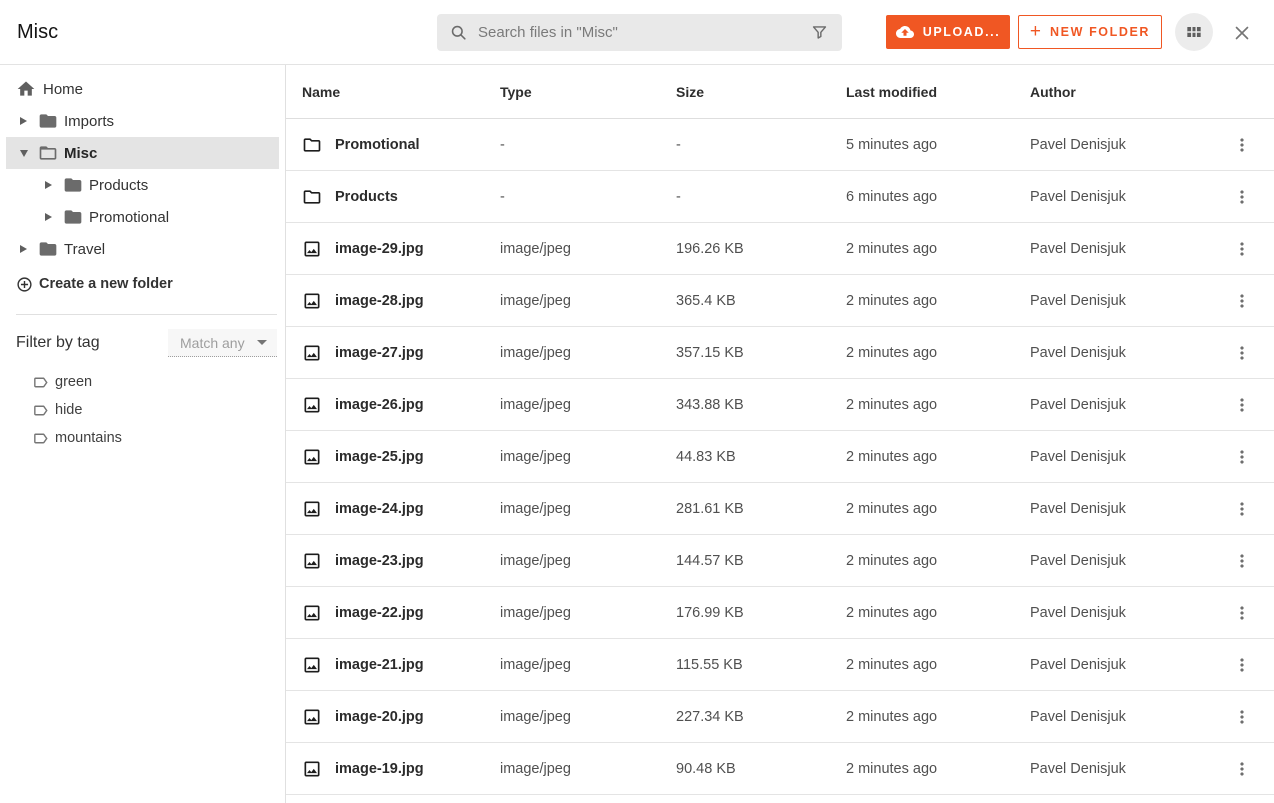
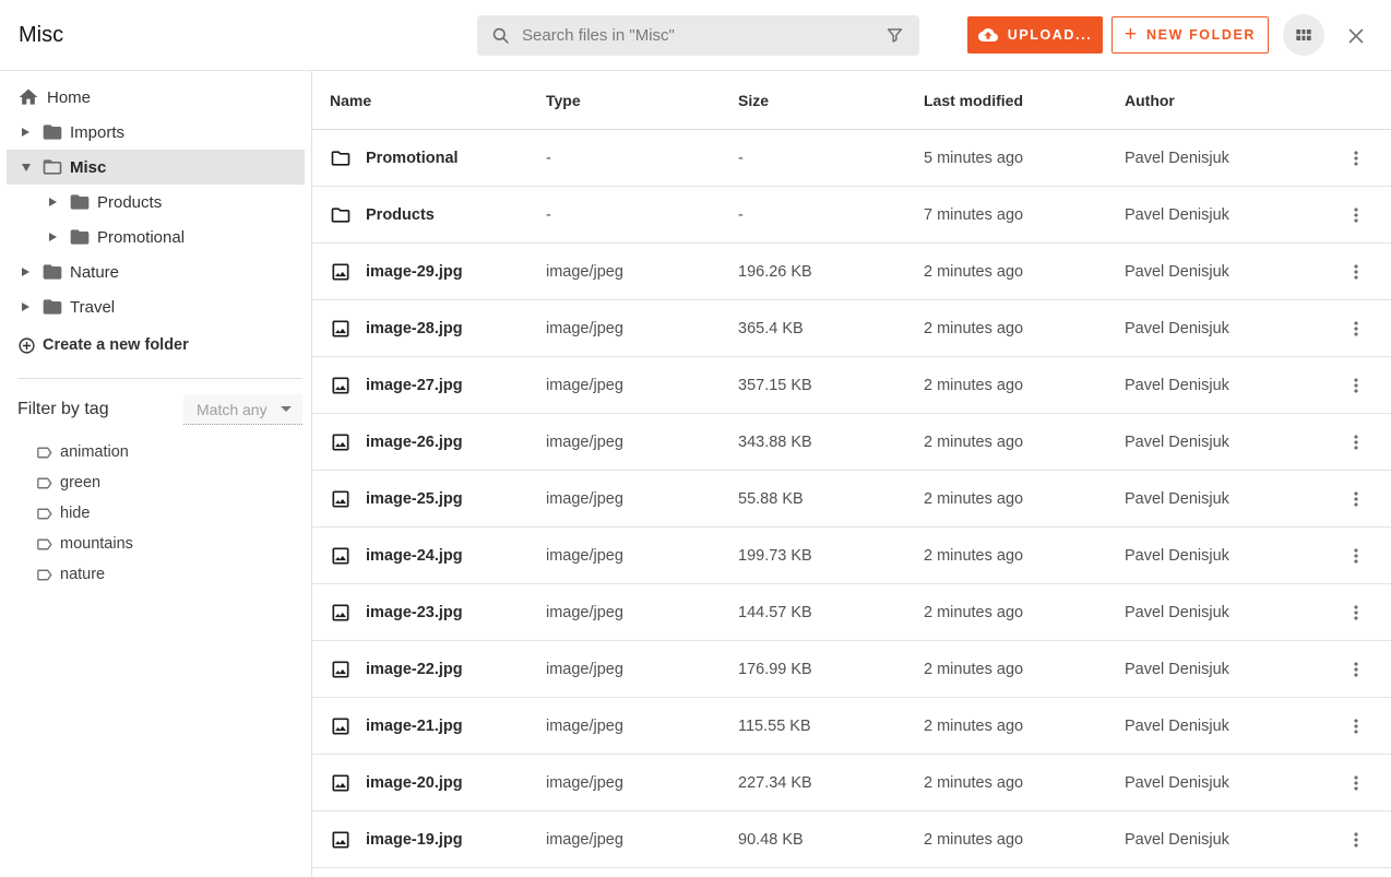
  Misc
  Search files in "Misc"
  UPLOAD...
  +
  NEW FOLDER
  Home
  Imports
  Misc
  Products
  Promotional
+ Nature
  Travel
  Create a new folder
  Filter by tag
  Match any
+ animation
  green
  hide
  mountains
+ nature
  Name
  Type
  Size
  Last modified
  Author
  Promotional
  -
  -
  5 minutes ago
  Pavel Denisjuk
  Products
  -
  -
- 6 minutes ago
+ 7 minutes ago
  Pavel Denisjuk
  image-29.jpg
  image/jpeg
  196.26 KB
  2 minutes ago
  Pavel Denisjuk
  image-28.jpg
  image/jpeg
  365.4 KB
  2 minutes ago
  Pavel Denisjuk
  image-27.jpg
  image/jpeg
  357.15 KB
  2 minutes ago
  Pavel Denisjuk
  image-26.jpg
  image/jpeg
  343.88 KB
  2 minutes ago
  Pavel Denisjuk
  image-25.jpg
  image/jpeg
- 44.83 KB
+ 55.88 KB
  2 minutes ago
  Pavel Denisjuk
  image-24.jpg
  image/jpeg
- 281.61 KB
+ 199.73 KB
  2 minutes ago
  Pavel Denisjuk
  image-23.jpg
  image/jpeg
  144.57 KB
  2 minutes ago
  Pavel Denisjuk
  image-22.jpg
  image/jpeg
  176.99 KB
  2 minutes ago
  Pavel Denisjuk
  image-21.jpg
  image/jpeg
  115.55 KB
  2 minutes ago
  Pavel Denisjuk
  image-20.jpg
  image/jpeg
  227.34 KB
  2 minutes ago
  Pavel Denisjuk
  image-19.jpg
  image/jpeg
  90.48 KB
  2 minutes ago
  Pavel Denisjuk
